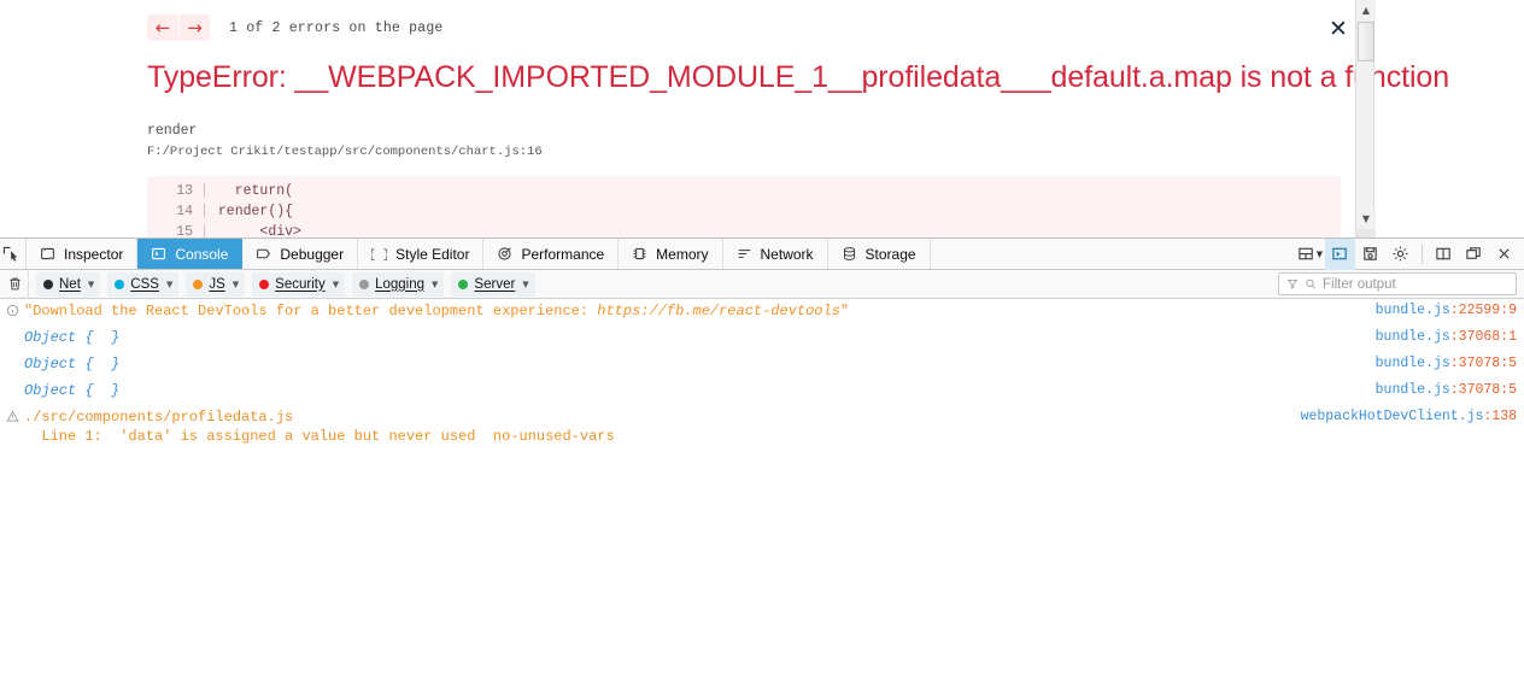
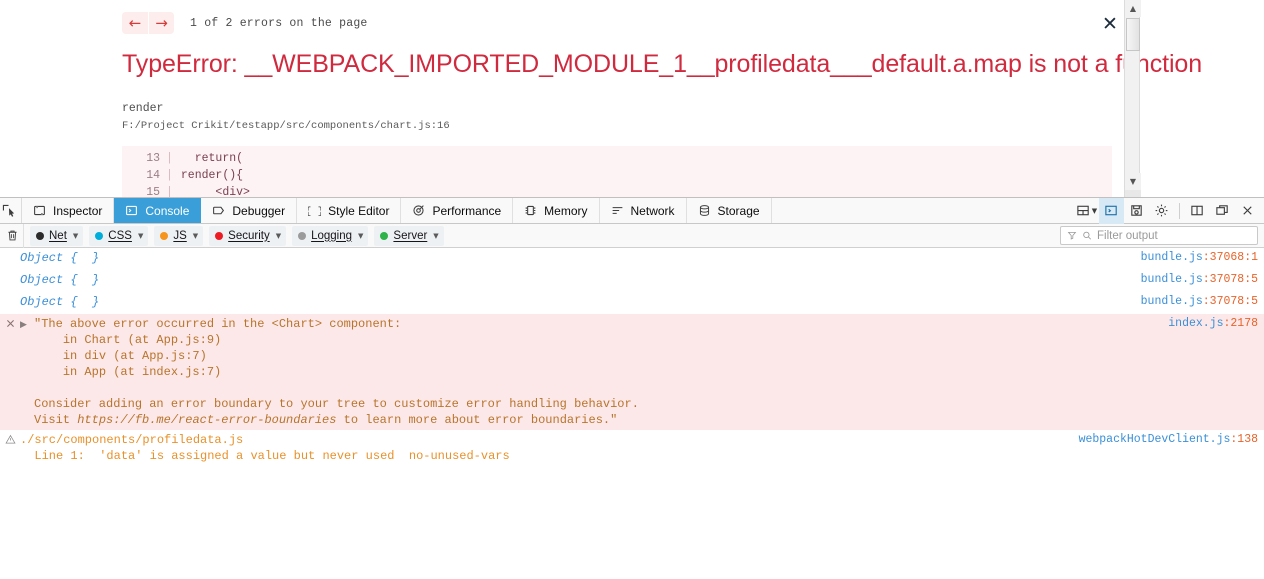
  ←
  →
  1 of 2 errors on the page
  TypeError: __WEBPACK_IMPORTED_MODULE_1__profiledata___default.a.map is not a fnction
  render
  F:/Project Crikit/testapp/src/components/chart.js:16
  13
  |
  return(
  14
  |
  render(){
  15
  |
  <div>
  ✕
  ▲
  ▼
  Inspector
  Console
  Debugger
  { }
  Style Editor
  Performance
  Memory
  Network
  Storage
  ▼
  Net
  ▼
  CSS
  ▼
  JS
  ▼
  Security
  ▼
  Logging
  ▼
  Server
  ▼
  Filter output
- "Download the React DevTools for a better development experience: https://fb.me/react-devtools"
- bundle.js:22599:9
  Object { }
  bundle.js:37068:1
  Object { }
  bundle.js:37078:5
  Object { }
  bundle.js:37078:5
+ ▶
+ "The above error occurred in the <Chart> component:
+ in Chart (at App.js:9)
+ in div (at App.js:7)
+ in App (at index.js:7)
+ Consider adding an error boundary to your tree to customize error handling behavior.
+ Visit https://fb.me/react-error-boundaries to learn more about error boundaries."
+ index.js:2178
  ./src/components/profiledata.js
  Line 1: 'data' is assigned a value but never used no-unused-vars
  webpackHotDevClient.js:138
